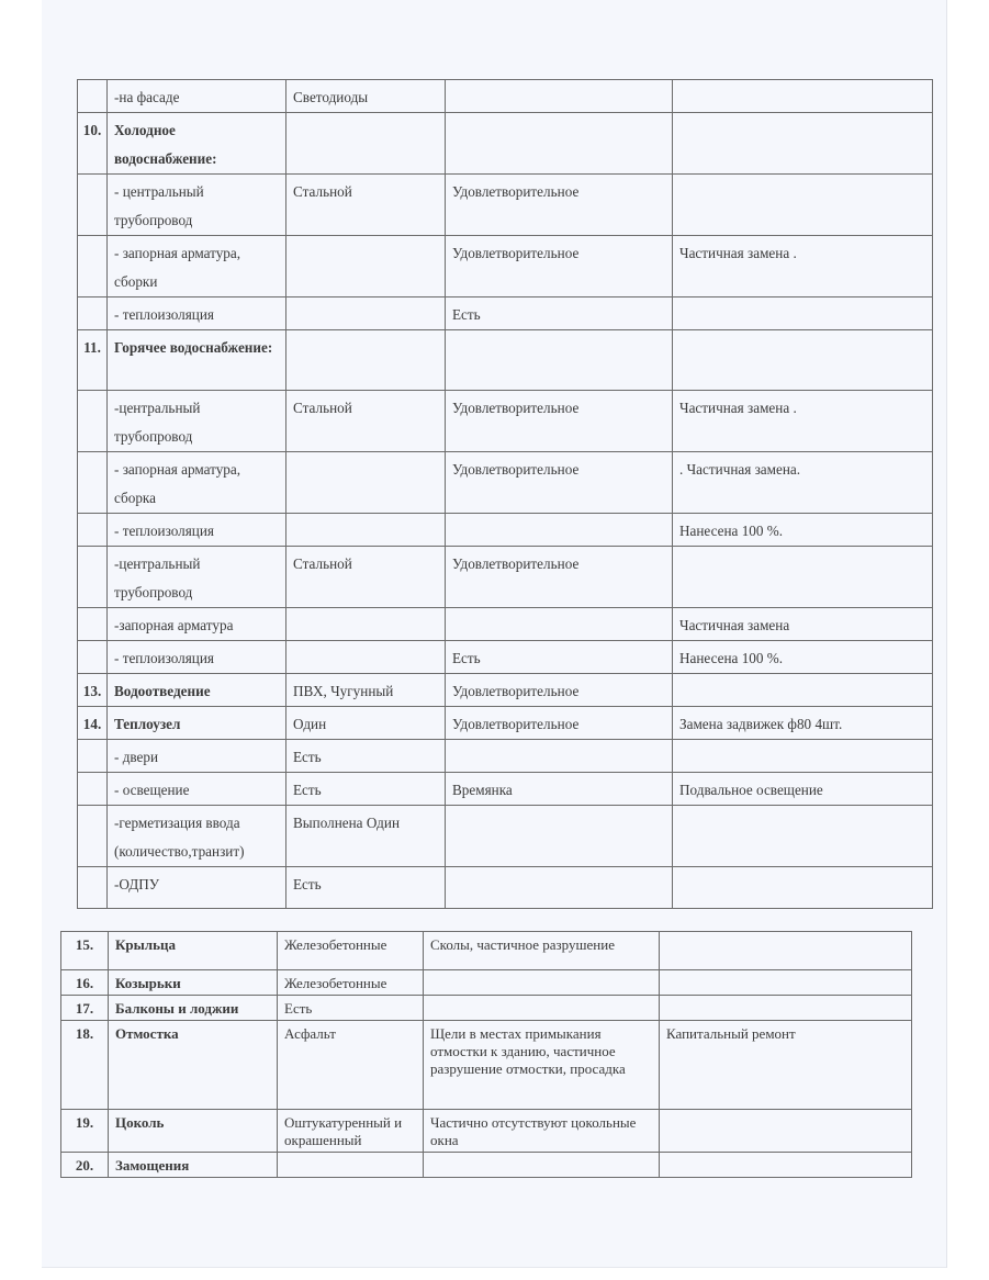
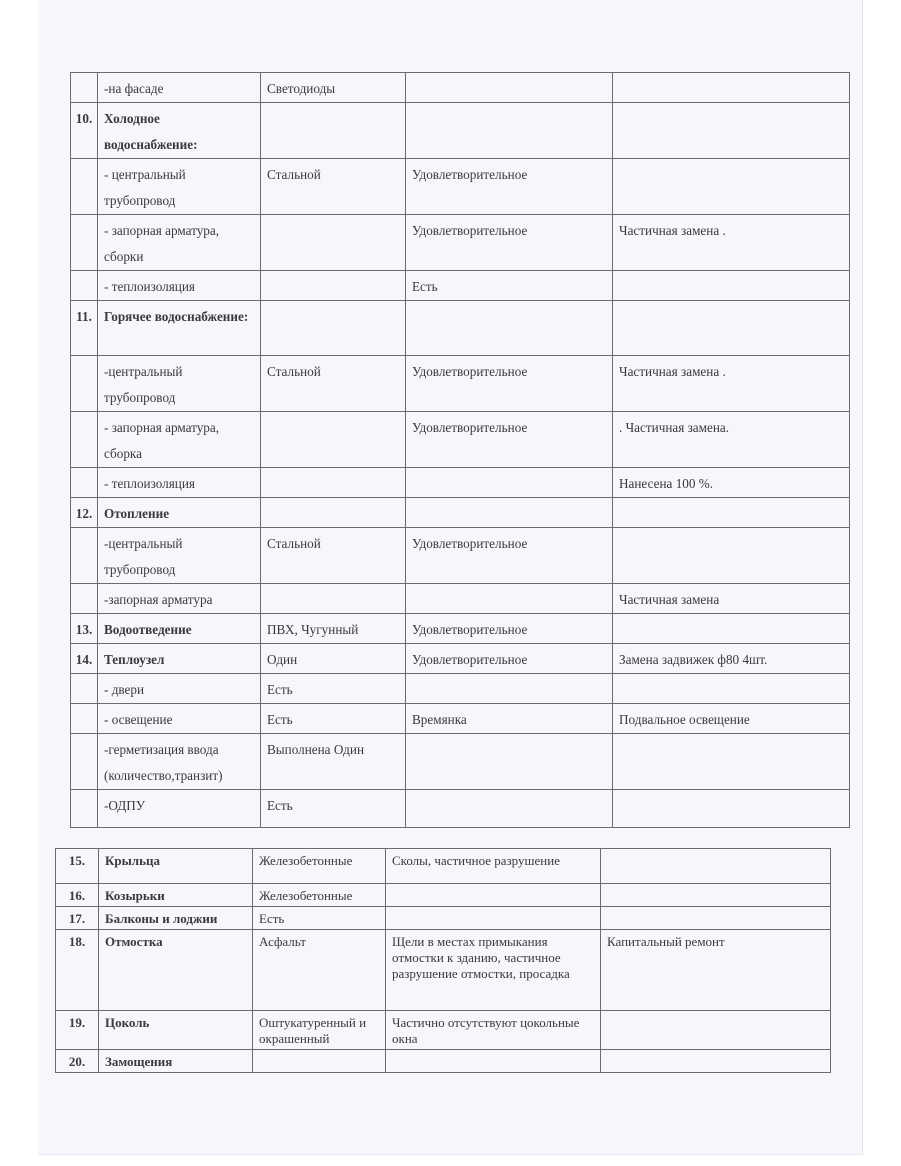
  	-на фасаде	Светодиоды
  10.	Холодное водоснабжение:
  	- центральный трубопровод	Стальной	Удовлетворительное
  	- запорная арматура, сборки		Удовлетворительное	Частичная замена .
  	- теплоизоляция		Есть
  11.	Горячее водоснабжение:
  	-центральный трубопровод	Стальной	Удовлетворительное	Частичная замена .
  	- запорная арматура, сборка		Удовлетворительное	. Частичная замена.
  	- теплоизоляция			Нанесена 100 %.
+ 12.	Отопление
  	-центральный трубопровод	Стальной	Удовлетворительное
  	-запорная арматура			Частичная замена
- 	- теплоизоляция		Есть	Нанесена 100 %.
  13.	Водоотведение	ПВХ, Чугунный	Удовлетворительное
  14.	Теплоузел	Один	Удовлетворительное	Замена задвижек ф80 4шт.
  	- двери	Есть
  	- освещение	Есть	Времянка	Подвальное освещение
  	-герметизация ввода (количество,транзит)	Выполнена Один
  	-ОДПУ	Есть
  15.	Крыльца	Железобетонные	Сколы, частичное разрушение
  16.	Козырьки	Железобетонные
  17.	Балконы и лоджии	Есть
  18.	Отмостка	Асфальт	Щели в местах примыкания отмостки к зданию, частичное разрушение отмостки, просадка	Капитальный ремонт
  19.	Цоколь	Оштукатуренный и окрашенный	Частично отсутствуют цокольные окна
  20.	Замощения
